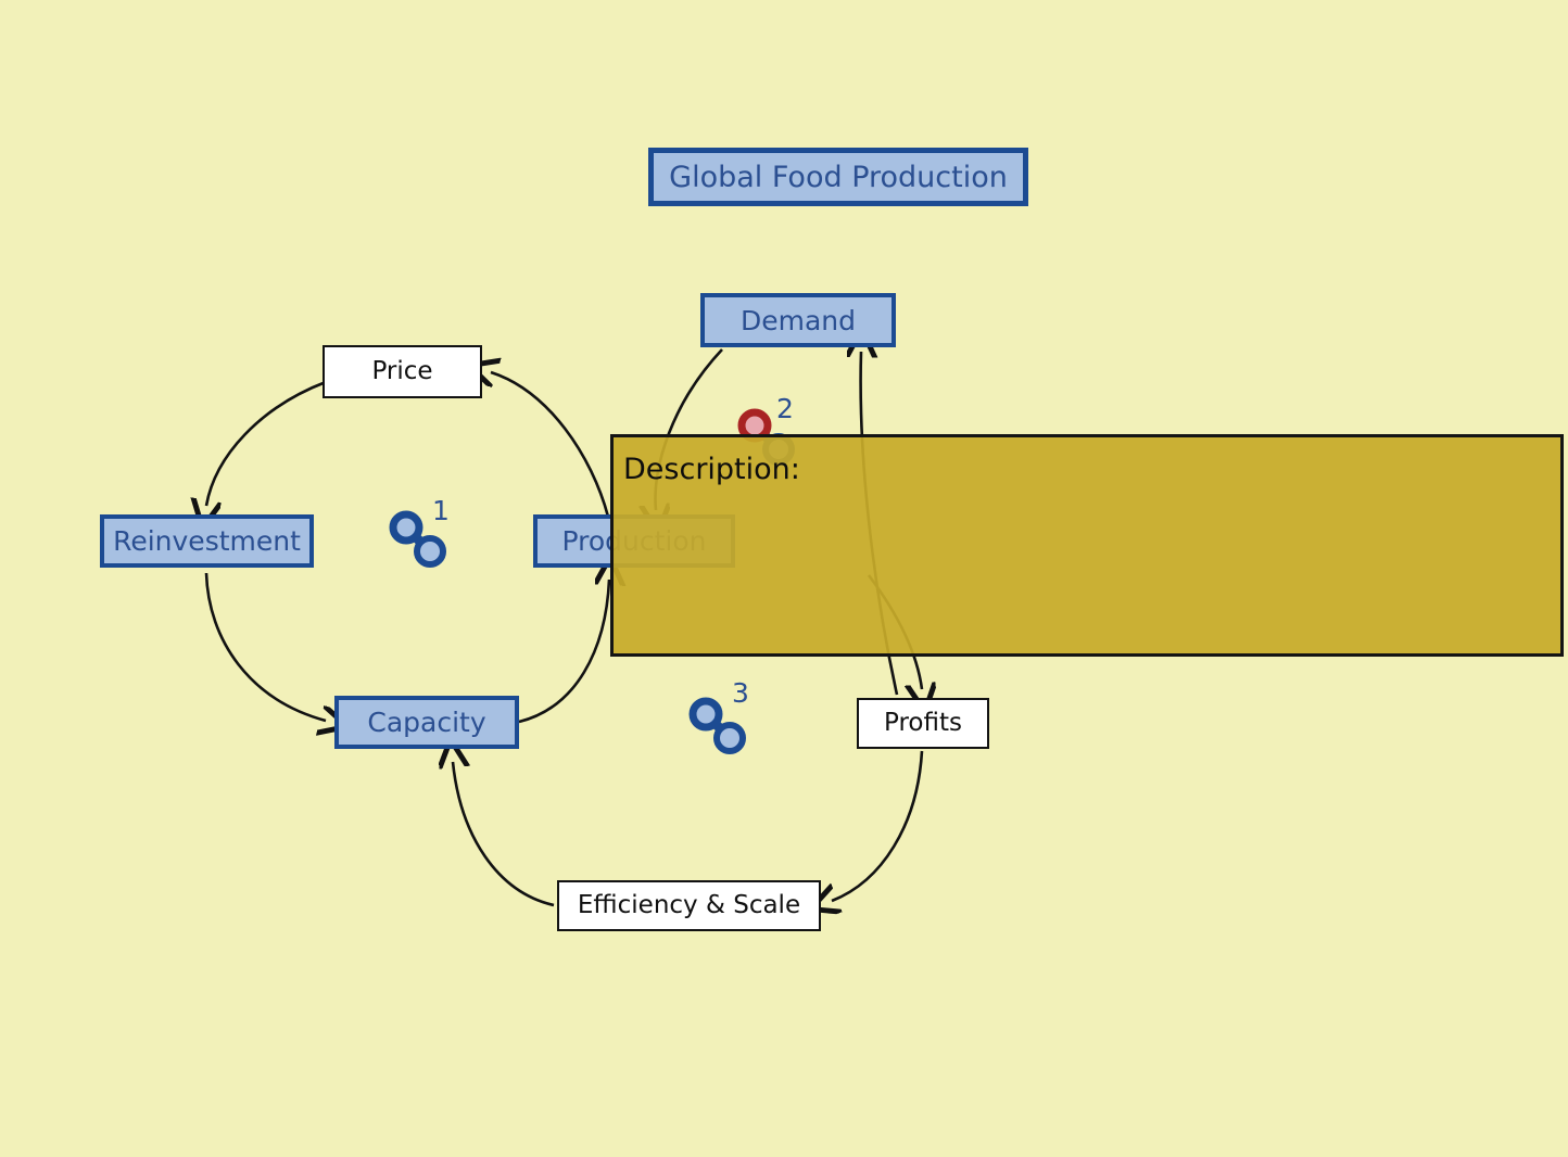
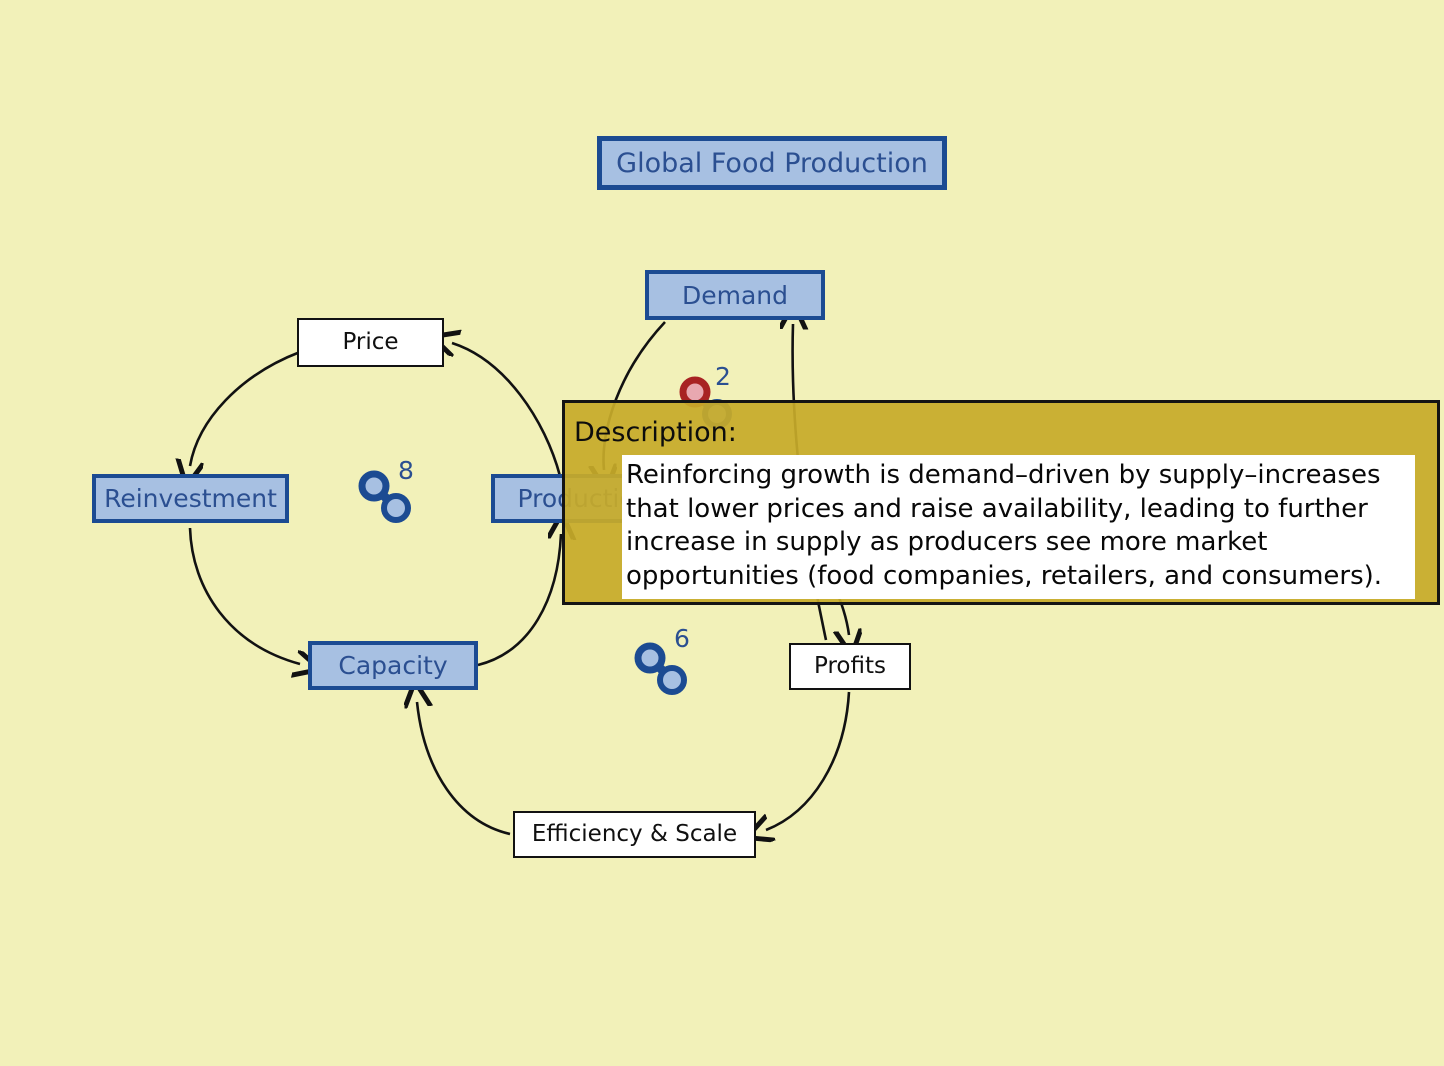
  Global Food Production
  Demand
  Price
  Reinvestment
  Capacity
  Profits
  Efficiency & Scale
- 1
+ 8
  2
- 3
+ 6
  Description:
+ Reinforcing growth is demand–driven by supply–increases that lower prices and raise availability, leading to further increase in supply as producers see more market opportunities (food companies, retailers, and consumers).
